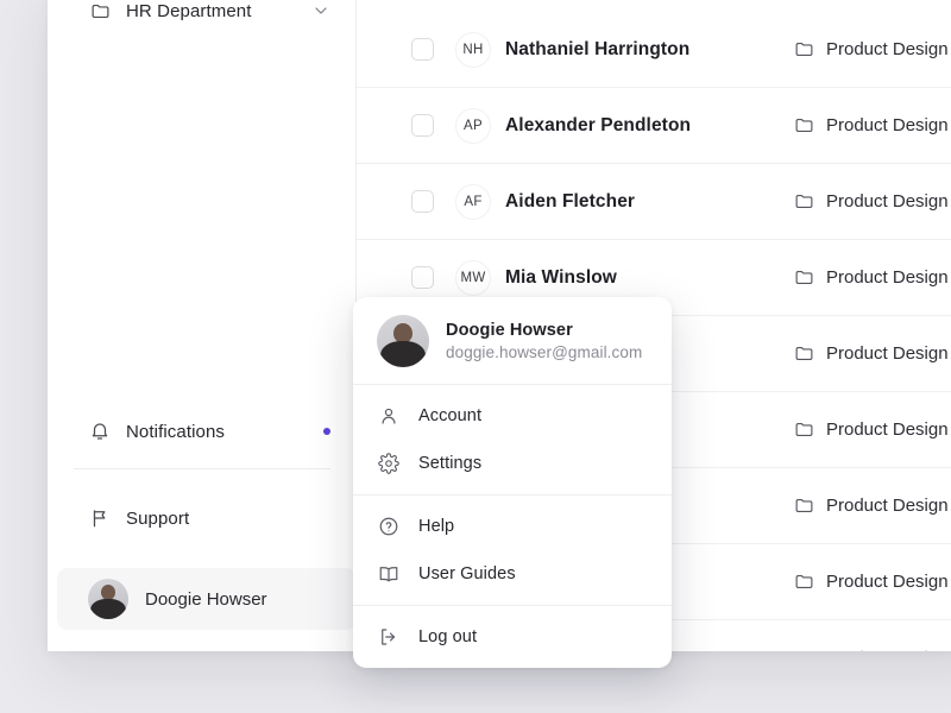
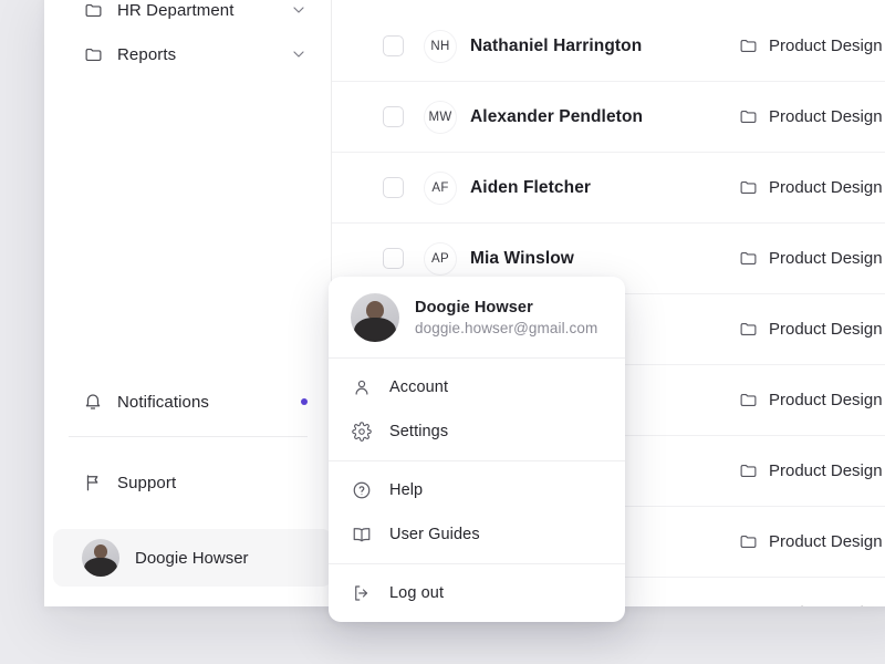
  HR Department
+ Reports
  Notifications
  Support
  Doogie Howser
  NH
  Nathaniel Harrington
  Product Design
- AP
+ MW
  Alexander Pendleton
  Product Design
  AF
  Aiden Fletcher
  Product Design
- MW
+ AP
  Mia Winslow
  Product Design
  Product Design
  Product Design
  Product Design
  Product Design
  Doogie Howser
  doggie.howser@gmail.com
  Account
  Settings
  Help
  User Guides
  Log out
